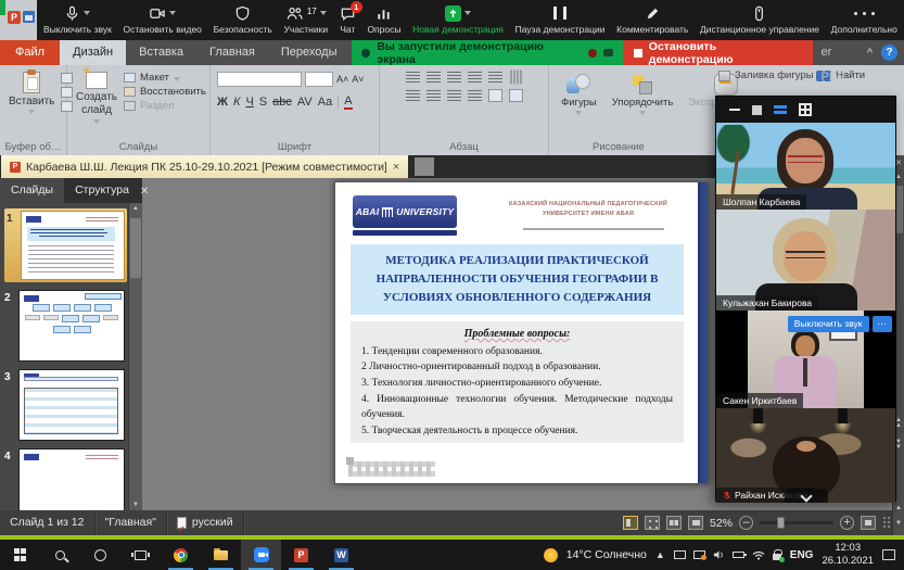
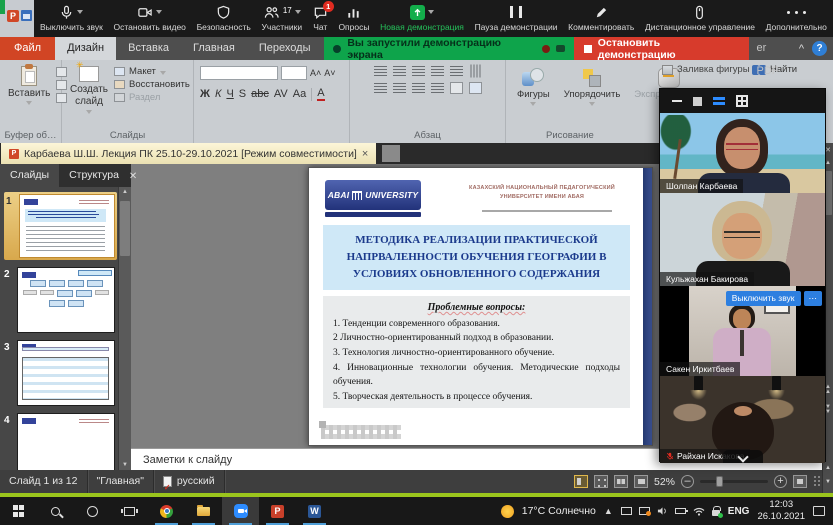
  P
  Выключить звук
  Остановить видео
  Безопасность
  17
  Участники
  1
  Чат
  Опросы
  Новая демонстрация
  Пауза демонстрации
  Комментировать
  Дистанционное управление
  Дополнительно
  Файл
  Дизайн
  Вставка
  Главная
  Переходы
  Вы запустили демонстрацию экрана
  Остановить демонстрацию
  er PDF
  ^
  ?
  Вставить
  Буфер об…
  Создать слайд
  Макет
  Восстановить
  Раздел
  Слайды
  A˄
  A˅
  Ж
  К
  Ч
  S
  abc
  AV
  Aa
  А
- Шрифт
  Абзац
  Фигуры
  Упорядочить
  Рисование
  Заливка фигуры
  Найти
  Карбаева Ш.Ш. Лекция ПК 25.10-29.10.2021 [Режим совместимости]
  Слайды
  Структура
  1
  2
  3
  4
  ABAI
  UNIVERSITY
  МЕТОДИКА РЕАЛИЗАЦИИ ПРАКТИЧЕСКОЙ НАПРВАЛЕННОСТИ ОБУЧЕНИЯ ГЕОГРАФИИ В УСЛОВИЯХ ОБНОВЛЕННОГО СОДЕРЖАНИЯ
  Проблемные вопросы:
  1. Тенденции современного образования.
  2 Личностно-ориентированный подход в образовании.
  3. Технология личностно-ориентированного обучение.
  4. Инновационные технологии обучения. Методические подходы обучения.
  5. Творческая деятельность в процессе обучения.
+ Заметки к слайду
  Слайд 1 из 12
  "Главная"
  русский
  52%
  –
  +
  P
  W
- 14°C Солнечно
+ 17°C Солнечно
  ▲
  ENG
  12:03
  26.10.2021
  Шолпан Карбаева
  Кульжахан Бакирова
  Выключить звук
  ⋯
  Сакен Иркитбаев
  Райхан Искакова
